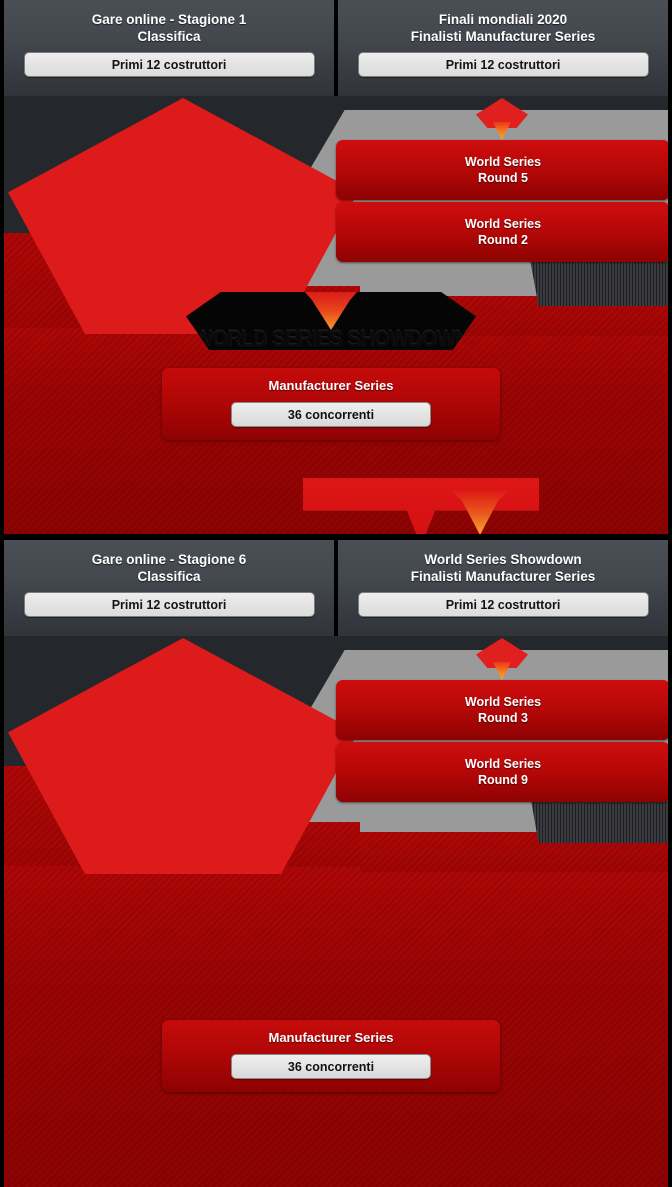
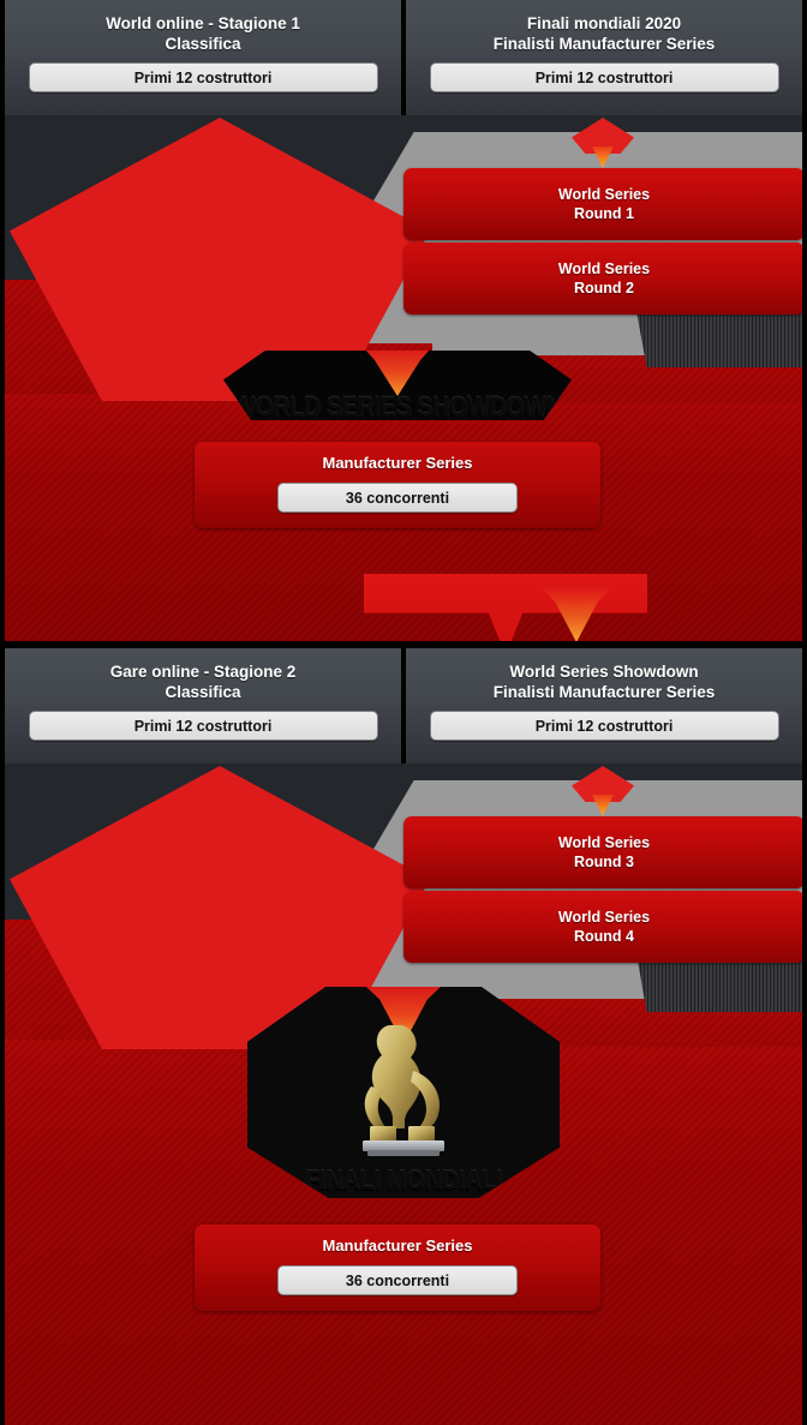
  World Series
- Round 5
+ Round 1
  World Series
  Round 2
  WORLD SERIES SHOWDOW
  Manufacturer Series
  36 concorrenti
- Gare online - Stagione 1
+ World online - Stagione 1
  Classifica
  Primi 12 costruttori
  Finali mondiali 2020
  Finalisti Manufacturer Series
  Primi 12 costruttori
  World Series
  Round 3
  World Series
- Round 9
+ Round 4
+ FINALI MONDIALI
  Manufacturer Series
  36 concorrenti
- Gare online - Stagione 6
+ Gare online - Stagione 2
  Classifica
  Primi 12 costruttori
  World Series Showdown
  Finalisti Manufacturer Series
  Primi 12 costruttori
